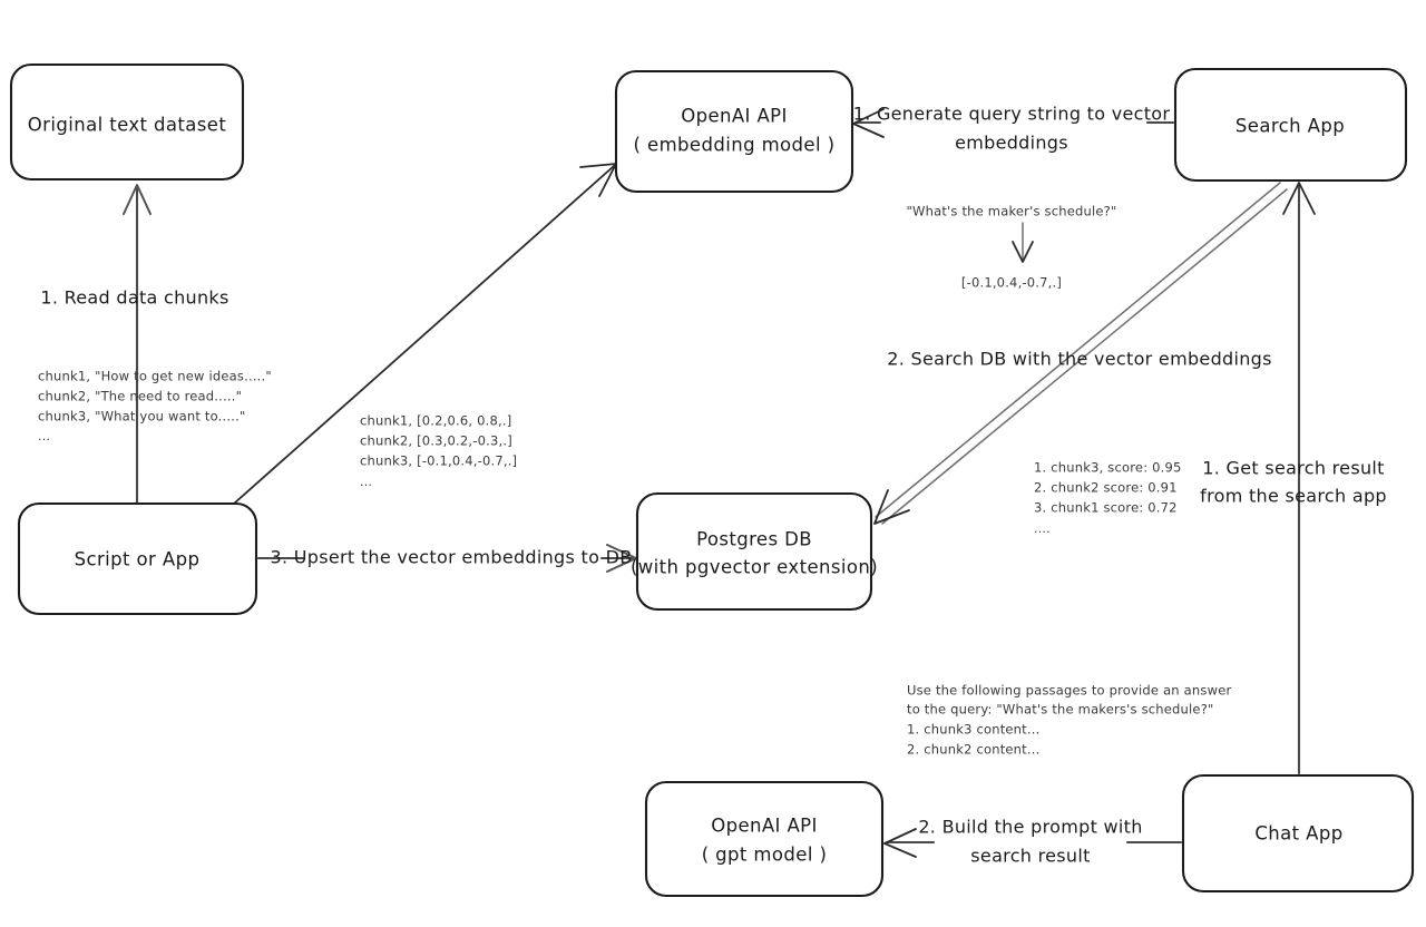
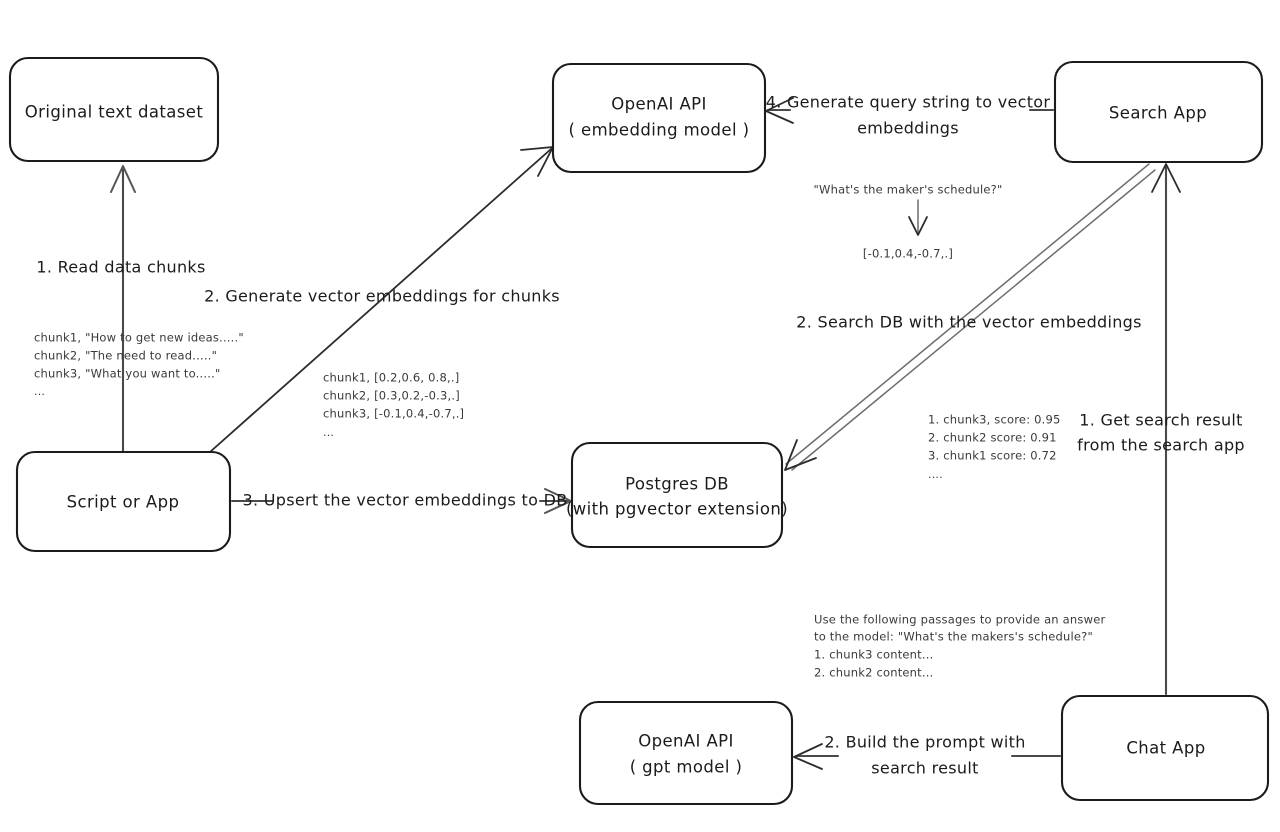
  Original text dataset
  Script or App
  OpenAI API
  ( embedding model )
  Postgres DB
  (with pgvector extension)
  Search App
  Chat App
  OpenAI API
  ( gpt model )
  1. Read data chunks
+ 2. Generate vector embeddings for chunks
  3. Upsert the vector embeddings to DB
- 1. Generate query string to vector
+ 4. Generate query string to vector
  embeddings
  2. Search DB with the vector embeddings
  1. Get search result
  from the search app
  2. Build the prompt with
  search result
  chunk1, "How to get new ideas....."
  chunk2, "The need to read....."
  chunk3, "What you want to....."
  ...
  chunk1, [0.2,0.6, 0.8,.]
  chunk2, [0.3,0.2,-0.3,.]
  chunk3, [-0.1,0.4,-0.7,.]
  ...
  "What's the maker's schedule?"
  [-0.1,0.4,-0.7,.]
  1. chunk3, score: 0.95
  2. chunk2 score: 0.91
  3. chunk1 score: 0.72
  ....
  Use the following passages to provide an answer
- to the query: "What's the makers's schedule?"
+ to the model: "What's the makers's schedule?"
  1. chunk3 content...
  2. chunk2 content...
